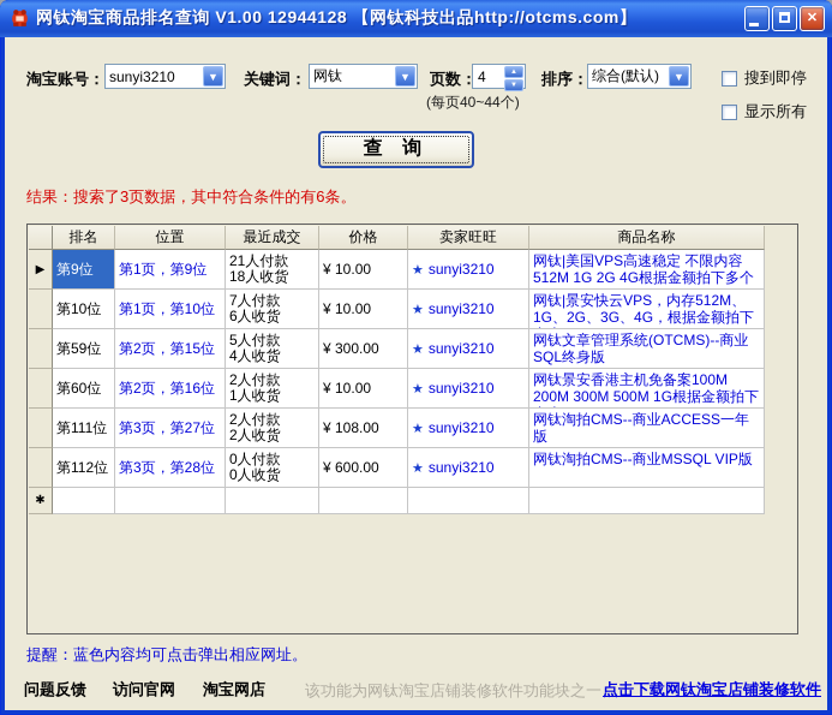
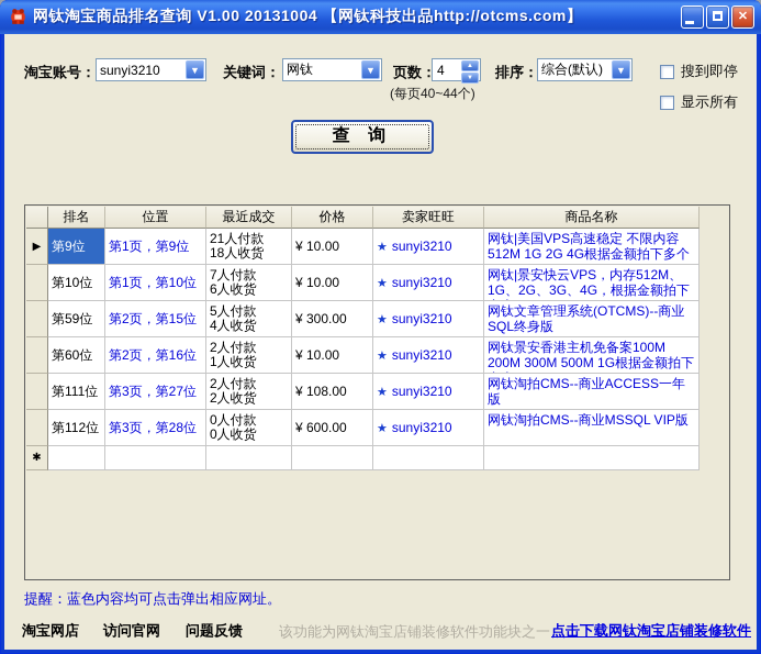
- 网钛淘宝商品排名查询 V1.00 12944128 【网钛科技出品http://otcms.com】
+ 网钛淘宝商品排名查询 V1.00 20131004 【网钛科技出品http://otcms.com】
  ✕
  淘宝账号：
  sunyi3210
  ▼
  关键词：
  网钛
  ▼
  页数：
  4
  (每页40~44个)
  排序：
  综合(默认)
  ▼
  搜到即停
  显示所有
  查 询
- 结果：搜索了3页数据，其中符合条件的有6条。
  排名
  位置
  最近成交
  价格
  卖家旺旺
  商品名称
  ▶
  第9位
  第1页，第9位
  21人付款
  18人收货
  ¥ 10.00
  ★ sunyi3210
  网钛|美国VPS高速稳定 不限内容512M 1G 2G 4G根据金额拍下多个
  第10位
  第1页，第10位
  7人付款
  6人收货
  ¥ 10.00
  ★ sunyi3210
  网钛|景安快云VPS，内存512M、1G、2G、3G、4G，根据金额拍下
  第59位
  第2页，第15位
  5人付款
  4人收货
  ¥ 300.00
  ★ sunyi3210
  网钛文章管理系统(OTCMS)--商业SQL终身版
  第60位
  第2页，第16位
  2人付款
  1人收货
  ¥ 10.00
  ★ sunyi3210
  网钛景安香港主机免备案100M 200M 300M 500M 1G根据金额拍下
  第111位
  第3页，第27位
  2人付款
  2人收货
  ¥ 108.00
  ★ sunyi3210
  网钛淘拍CMS--商业ACCESS一年版
  第112位
  第3页，第28位
  0人付款
  0人收货
  ¥ 600.00
  ★ sunyi3210
  网钛淘拍CMS--商业MSSQL VIP版
  ✱
  提醒：蓝色内容均可点击弹出相应网址。
- 问题反馈
+ 淘宝网店
  访问官网
- 淘宝网店
+ 问题反馈
  该功能为网钛淘宝店铺装修软件功能块之一
  点击下载网钛淘宝店铺装修软件
